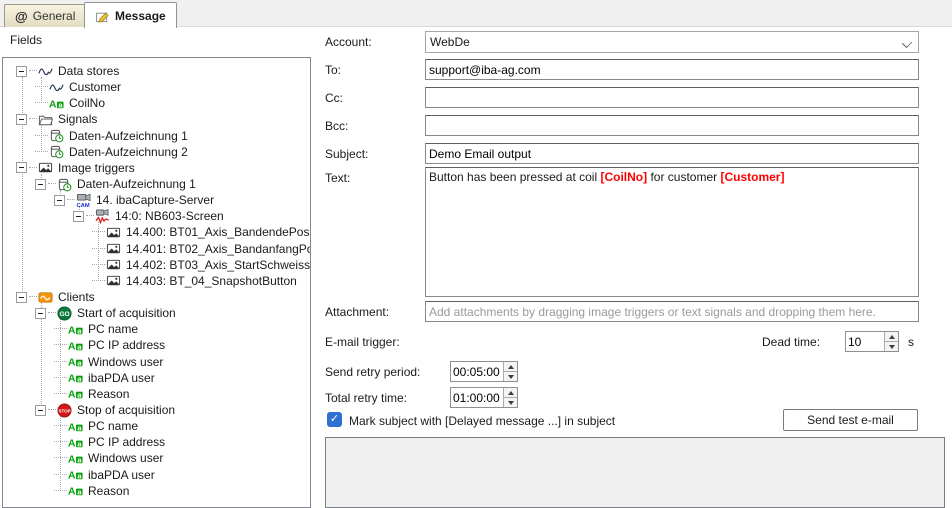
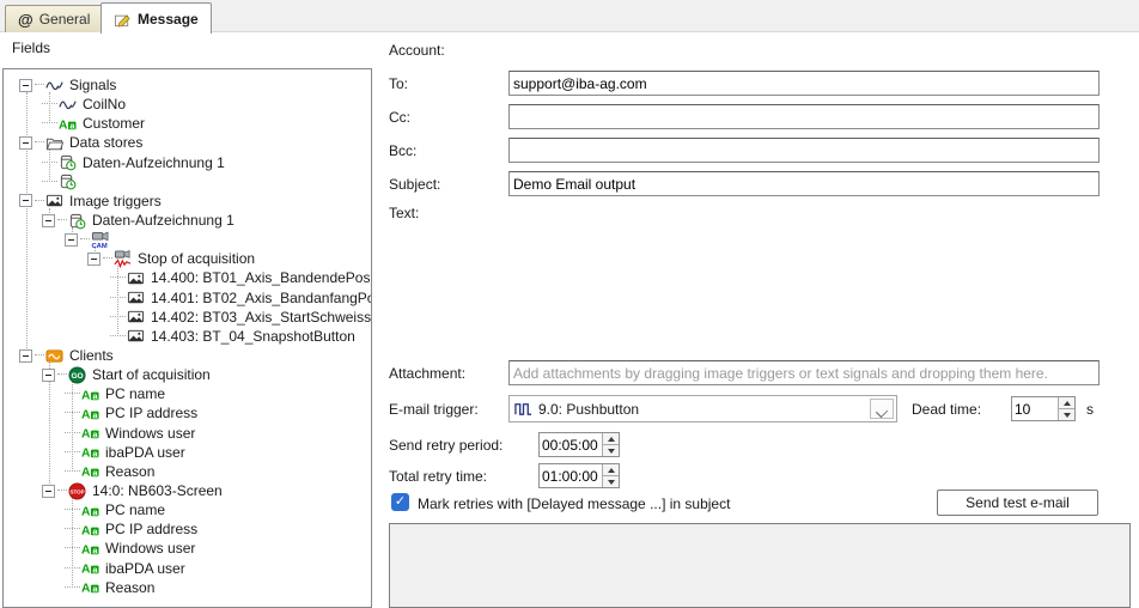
  @
  General
  Message
  Fields
- Data stores
+ Signals
- Customer
+ CoilNo
  A
  a
- CoilNo
+ Customer
- Signals
+ Data stores
  Daten-Aufzeichnung 1
- Daten-Aufzeichnung 2
  Image triggers
  Daten-Aufzeichnung 1
- 14. ibaCapture-Server
- 14:0: NB603-Screen
+ Stop of acquisition
  14.400: BT01_Axis_BandendePos
  14.401: BT02_Axis_BandanfangP
  14.402: BT03_Axis_StartSchweiss
  14.403: BT_04_SnapshotButton
  Clients
  Start of acquisition
  A
  a
  PC name
  A
  a
  PC IP address
  A
  a
  Windows user
  A
  a
  ibaPDA user
  A
  a
  Reason
- Stop of acquisition
+ 14:0: NB603-Screen
  A
  a
  PC name
  A
  a
  PC IP address
  A
  a
  Windows user
  A
  a
  ibaPDA user
  A
  a
  Reason
  Account:
- WebDe
  To:
  support@iba-ag.com
  Cc:
  Bcc:
  Subject:
  Demo Email output
  Text:
- Button has been pressed at coil [CoilNo] for customer [Customer]
  Attachment:
  Add attachments by dragging image triggers or text signals and dropping them here.
  E-mail trigger:
+ 9.0: Pushbutton
  Dead time:
  10
  s
  Send retry period:
  00:05:00
  Total retry time:
  01:00:00
  ✓
- Mark subject with [Delayed message ...] in subject
+ Mark retries with [Delayed message ...] in subject
  Send test e-mail
